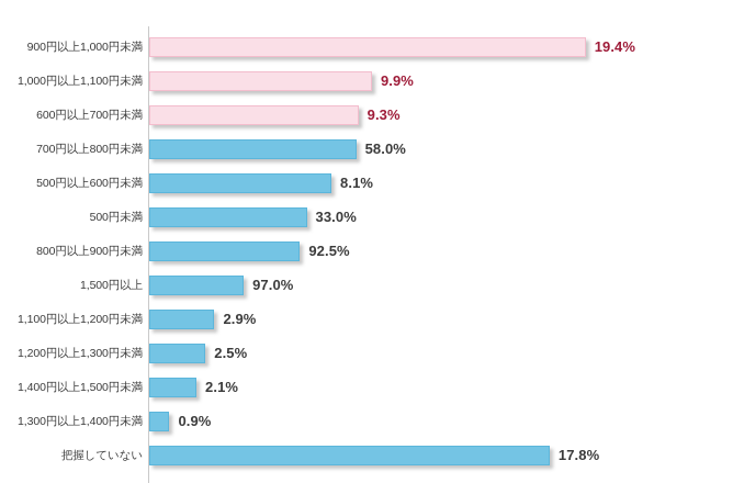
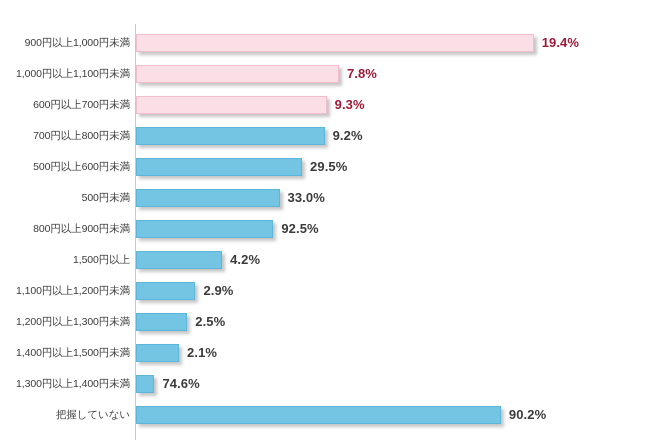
  900円以上1,000円未満
  19.4%
  1,000円以上1,100円未満
- 9.9%
+ 7.8%
  600円以上700円未満
  9.3%
  700円以上800円未満
- 58.0%
+ 9.2%
  500円以上600円未満
- 8.1%
+ 29.5%
  500円未満
  33.0%
  800円以上900円未満
  92.5%
  1,500円以上
- 97.0%
+ 4.2%
  1,100円以上1,200円未満
  2.9%
  1,200円以上1,300円未満
  2.5%
  1,400円以上1,500円未満
  2.1%
  1,300円以上1,400円未満
- 0.9%
+ 74.6%
  把握していない
- 17.8%
+ 90.2%
